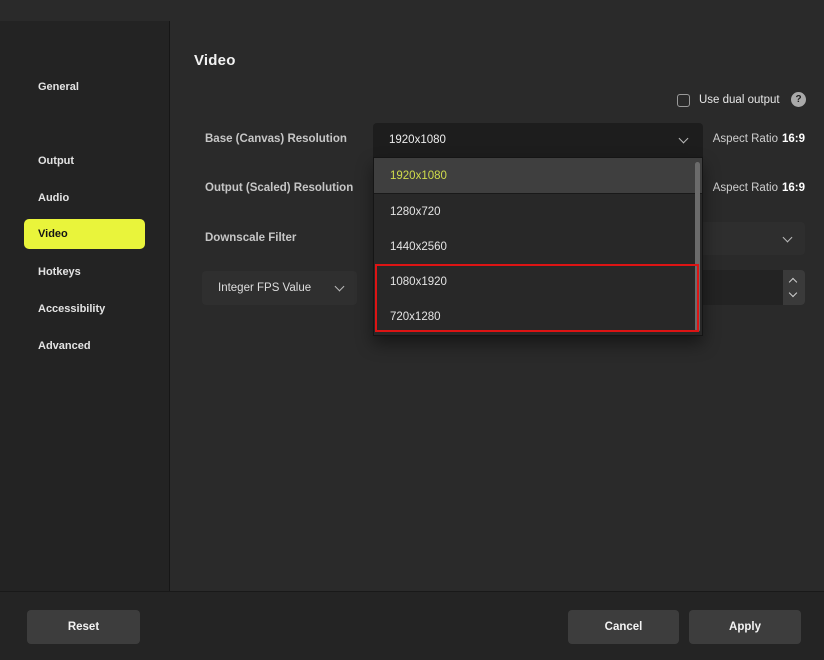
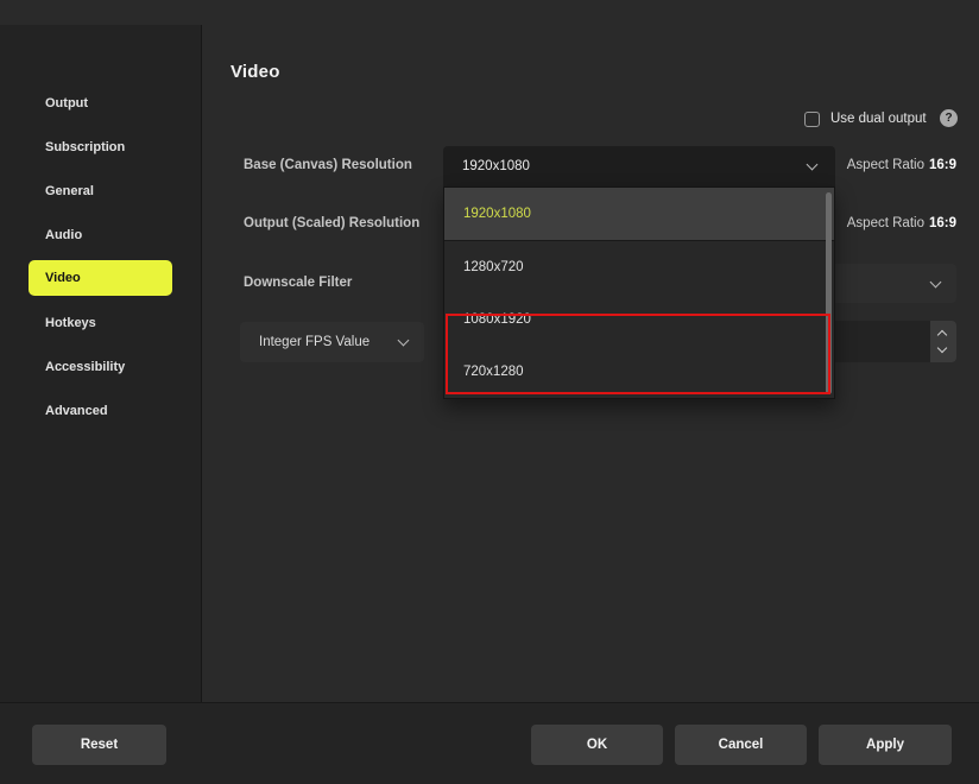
- General
+ Output
+ Subscription
- Output
+ General
  Audio
  Video
  Hotkeys
  Accessibility
  Advanced
  Video
  Use dual output
  ?
  Base (Canvas) Resolution
  1920x1080
  Aspect Ratio 16:9
  Output (Scaled) Resolution
  Aspect Ratio 16:9
  Downscale Filter
  Integer FPS Value
  1920x1080
  1280x720
- 1440x2560
  1080x1920
  720x1280
  Reset
+ OK
  Cancel
  Apply
